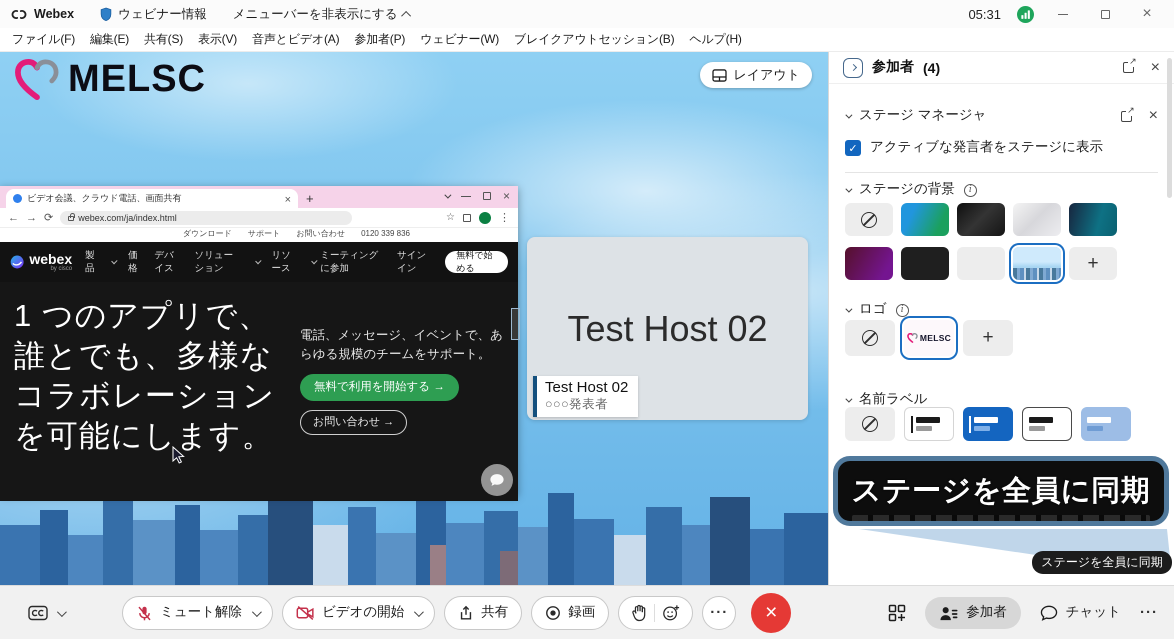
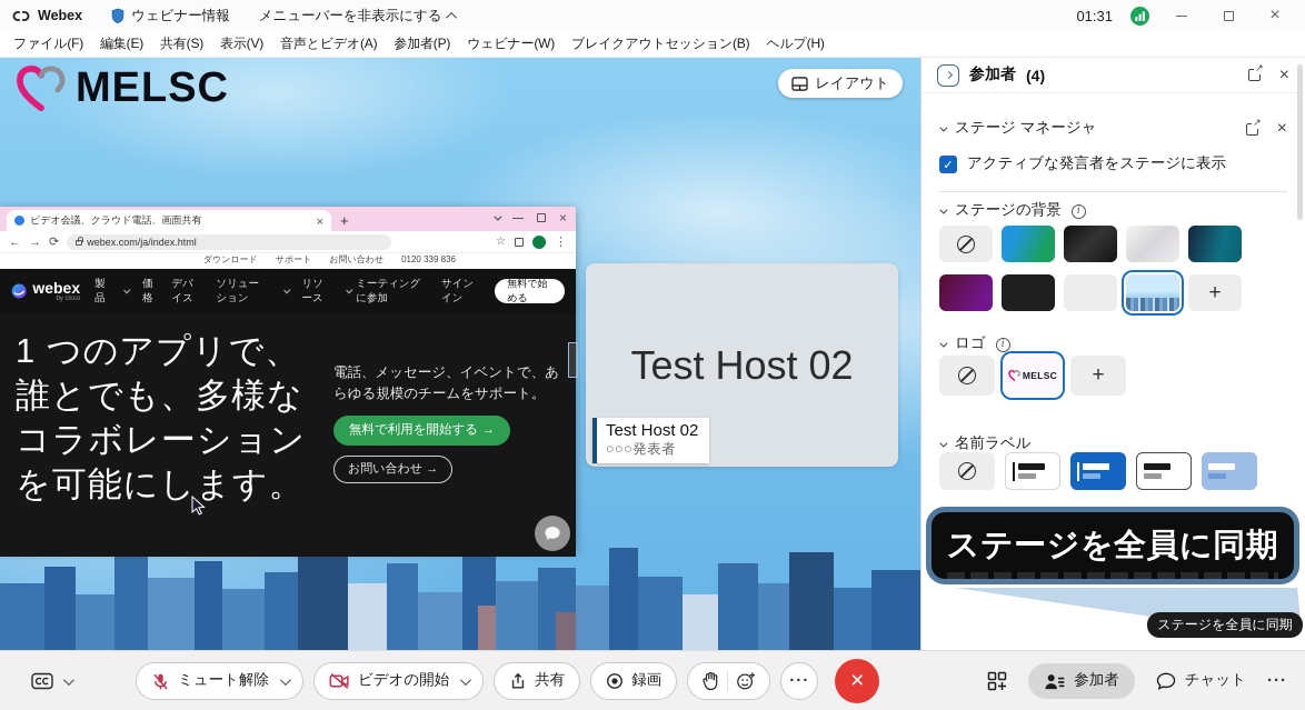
  Webex
  ウェビナー情報
  メニューバーを非表示にする
- 05:31
+ 01:31
  ファイル(F)
  編集(E)
  共有(S)
  表示(V)
  音声とビデオ(A)
  参加者(P)
  ウェビナー(W)
  ブレイクアウトセッション(B)
  ヘルプ(H)
  MELSC
  レイアウト
  ビデオ会議、クラウド電話、画面共有
  ×
  ←
  →
  ⟳
  webex.com/ja/index.html
  ☆
  ダウンロード
  サポート
  お問い合わせ
  0120 339 836
  webex
  製品
  価格
  デバイス
  ソリューション
  リソース
  ミーティングに参加
  サインイン
  無料で始める
  1 つのアプリで、
  誰とでも、多様な
  コラボレーション
  を可能にします。
  電話、メッセージ、イベントで、あらゆる規模のチームをサポート。
  無料で利用を開始する →
  お問い合わせ →
  Test Host 02
  Test Host 02
  ○○○発表者
  参加者
  (4)
  ステージ マネージャ
  アクティブな発言者をステージに表示
  ステージの背景
  ロゴ
  MELSC
  名前ラベル
  ステージを全員に同期
  ステージを全員に同期
  ミュート解除
  ビデオの開始
  共有
  録画
  参加者
  チャット
